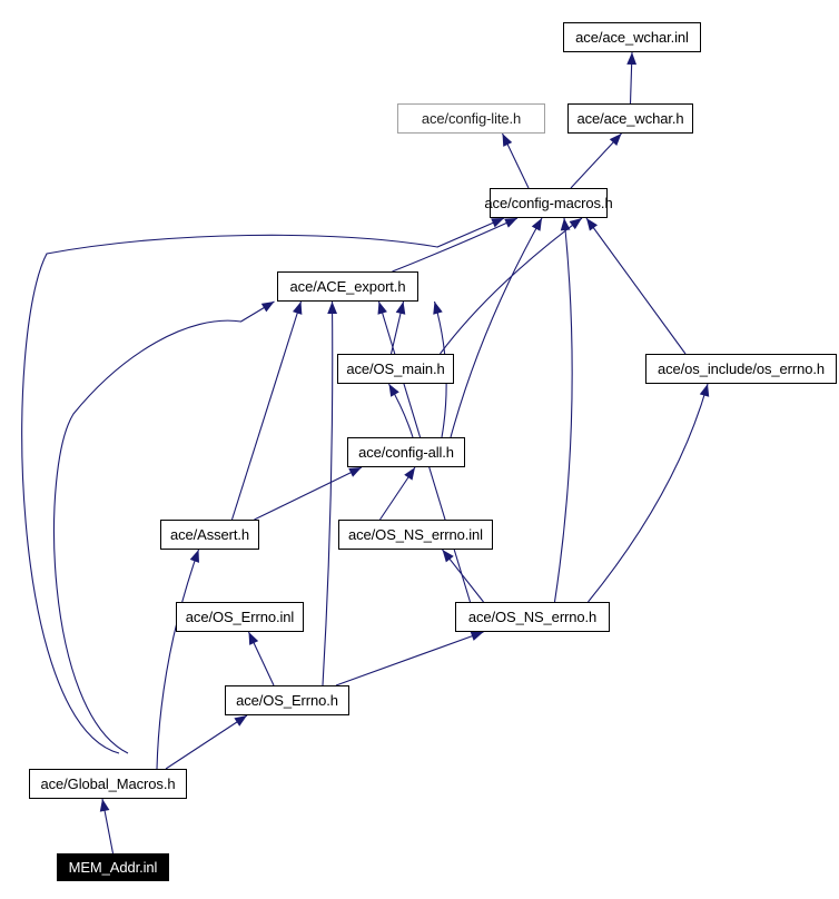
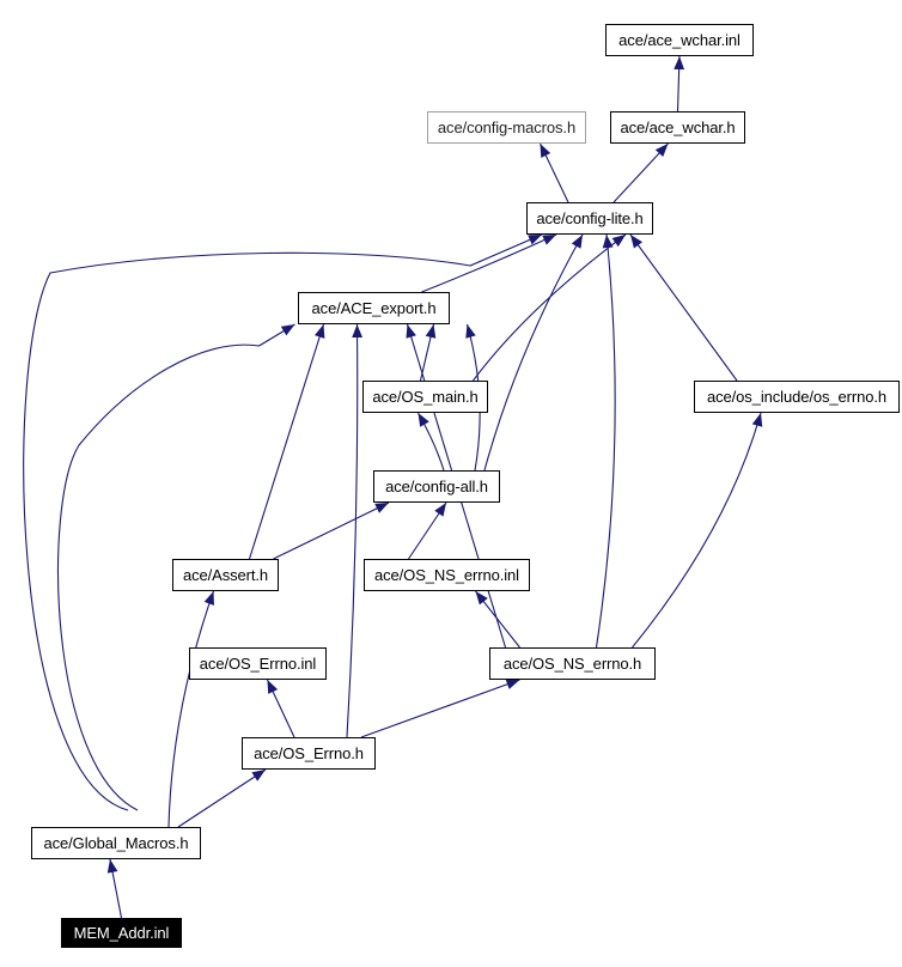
  ace/ace_wchar.inl
- ace/config-lite.h
+ ace/config-macros.h
  ace/ace_wchar.h
- ace/config-macros.h
+ ace/config-lite.h
  ace/ACE_export.h
  ace/OS_main.h
  ace/os_include/os_errno.h
  ace/config-all.h
  ace/Assert.h
  ace/OS_NS_errno.inl
  ace/OS_Errno.inl
  ace/OS_NS_errno.h
  ace/OS_Errno.h
  ace/Global_Macros.h
  MEM_Addr.inl
